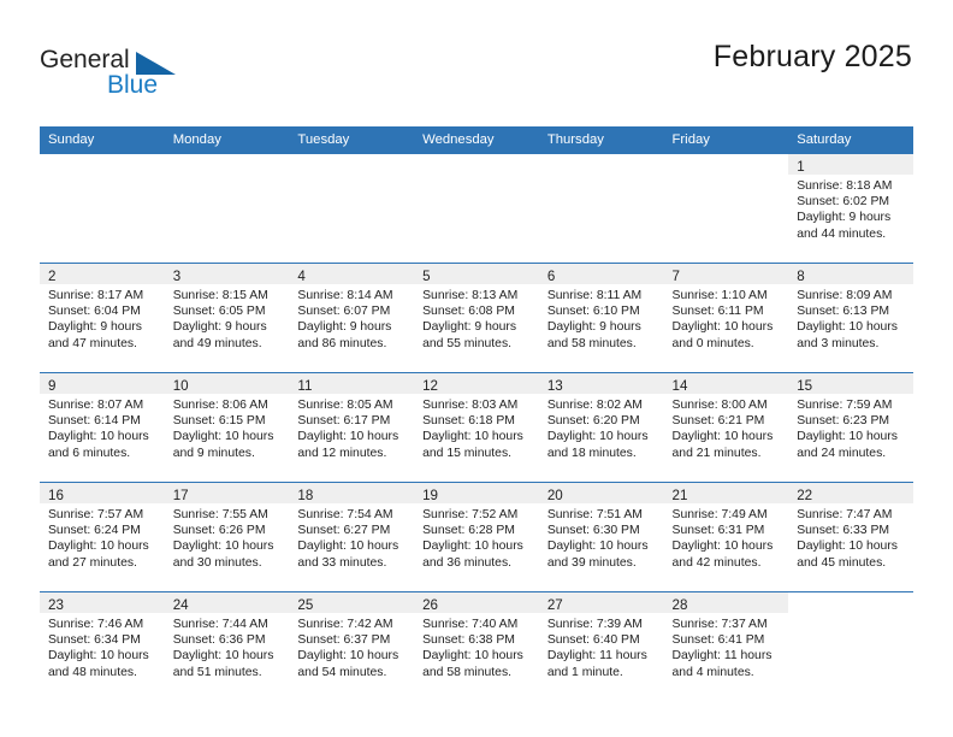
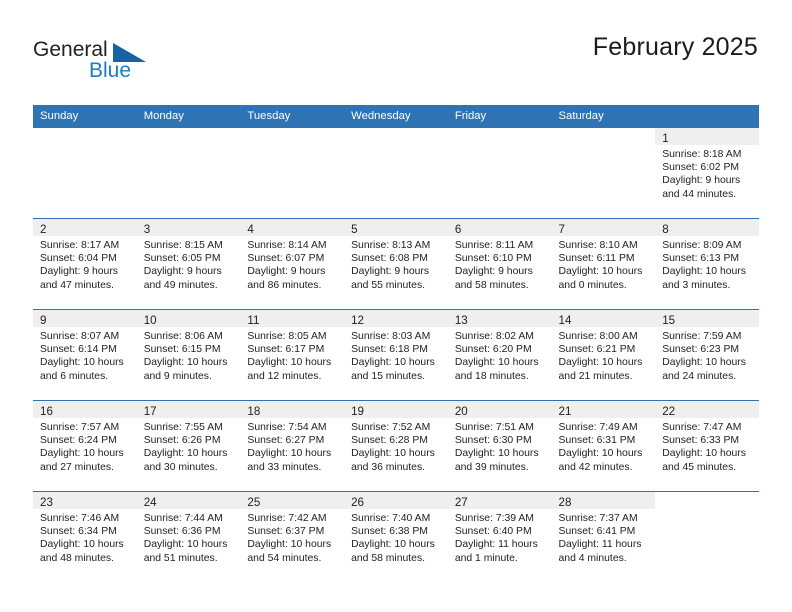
  General
  Blue
  February 2025
  Sunday
  Monday
  Tuesday
  Wednesday
- Thursday
  Friday
  Saturday
  1
  Sunrise: 8:18 AM
  Sunset: 6:02 PM
  Daylight: 9 hours
  and 44 minutes.
  2
  Sunrise: 8:17 AM
  Sunset: 6:04 PM
  Daylight: 9 hours
  and 47 minutes.
  3
  Sunrise: 8:15 AM
  Sunset: 6:05 PM
  Daylight: 9 hours
  and 49 minutes.
  4
  Sunrise: 8:14 AM
  Sunset: 6:07 PM
  Daylight: 9 hours
  and 86 minutes.
  5
  Sunrise: 8:13 AM
  Sunset: 6:08 PM
  Daylight: 9 hours
  and 55 minutes.
  6
  Sunrise: 8:11 AM
  Sunset: 6:10 PM
  Daylight: 9 hours
  and 58 minutes.
  7
- Sunrise: 1:10 AM
+ Sunrise: 8:10 AM
  Sunset: 6:11 PM
  Daylight: 10 hours
  and 0 minutes.
  8
  Sunrise: 8:09 AM
  Sunset: 6:13 PM
  Daylight: 10 hours
  and 3 minutes.
  9
  Sunrise: 8:07 AM
  Sunset: 6:14 PM
  Daylight: 10 hours
  and 6 minutes.
  10
  Sunrise: 8:06 AM
  Sunset: 6:15 PM
  Daylight: 10 hours
  and 9 minutes.
  11
  Sunrise: 8:05 AM
  Sunset: 6:17 PM
  Daylight: 10 hours
  and 12 minutes.
  12
  Sunrise: 8:03 AM
  Sunset: 6:18 PM
  Daylight: 10 hours
  and 15 minutes.
  13
  Sunrise: 8:02 AM
  Sunset: 6:20 PM
  Daylight: 10 hours
  and 18 minutes.
  14
  Sunrise: 8:00 AM
  Sunset: 6:21 PM
  Daylight: 10 hours
  and 21 minutes.
  15
  Sunrise: 7:59 AM
  Sunset: 6:23 PM
  Daylight: 10 hours
  and 24 minutes.
  16
  Sunrise: 7:57 AM
  Sunset: 6:24 PM
  Daylight: 10 hours
  and 27 minutes.
  17
  Sunrise: 7:55 AM
  Sunset: 6:26 PM
  Daylight: 10 hours
  and 30 minutes.
  18
  Sunrise: 7:54 AM
  Sunset: 6:27 PM
  Daylight: 10 hours
  and 33 minutes.
  19
  Sunrise: 7:52 AM
  Sunset: 6:28 PM
  Daylight: 10 hours
  and 36 minutes.
  20
  Sunrise: 7:51 AM
  Sunset: 6:30 PM
  Daylight: 10 hours
  and 39 minutes.
  21
  Sunrise: 7:49 AM
  Sunset: 6:31 PM
  Daylight: 10 hours
  and 42 minutes.
  22
  Sunrise: 7:47 AM
  Sunset: 6:33 PM
  Daylight: 10 hours
  and 45 minutes.
  23
  Sunrise: 7:46 AM
  Sunset: 6:34 PM
  Daylight: 10 hours
  and 48 minutes.
  24
  Sunrise: 7:44 AM
  Sunset: 6:36 PM
  Daylight: 10 hours
  and 51 minutes.
  25
  Sunrise: 7:42 AM
  Sunset: 6:37 PM
  Daylight: 10 hours
  and 54 minutes.
  26
  Sunrise: 7:40 AM
  Sunset: 6:38 PM
  Daylight: 10 hours
  and 58 minutes.
  27
  Sunrise: 7:39 AM
  Sunset: 6:40 PM
  Daylight: 11 hours
  and 1 minute.
  28
  Sunrise: 7:37 AM
  Sunset: 6:41 PM
  Daylight: 11 hours
  and 4 minutes.
